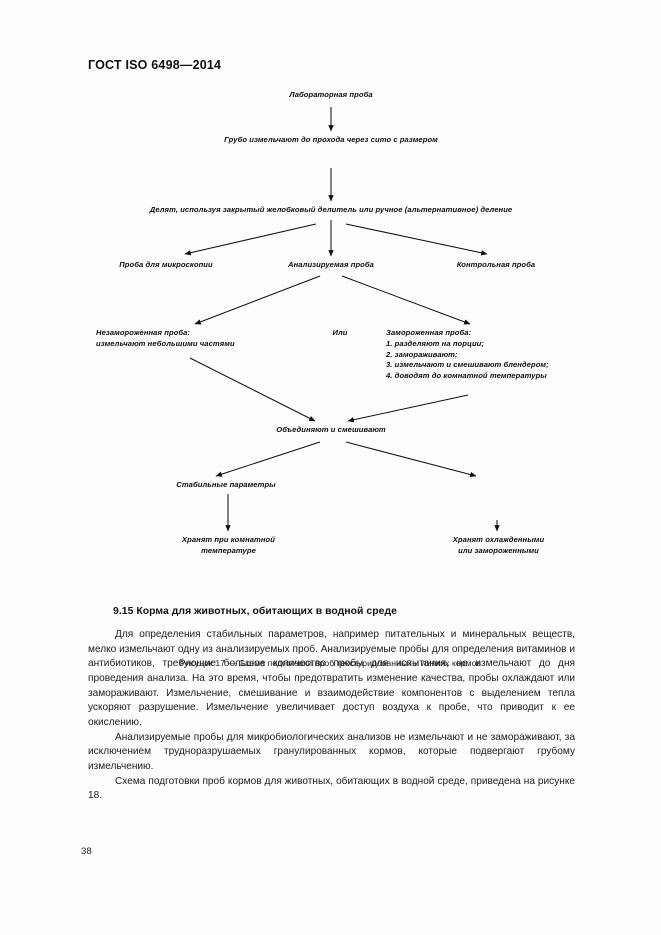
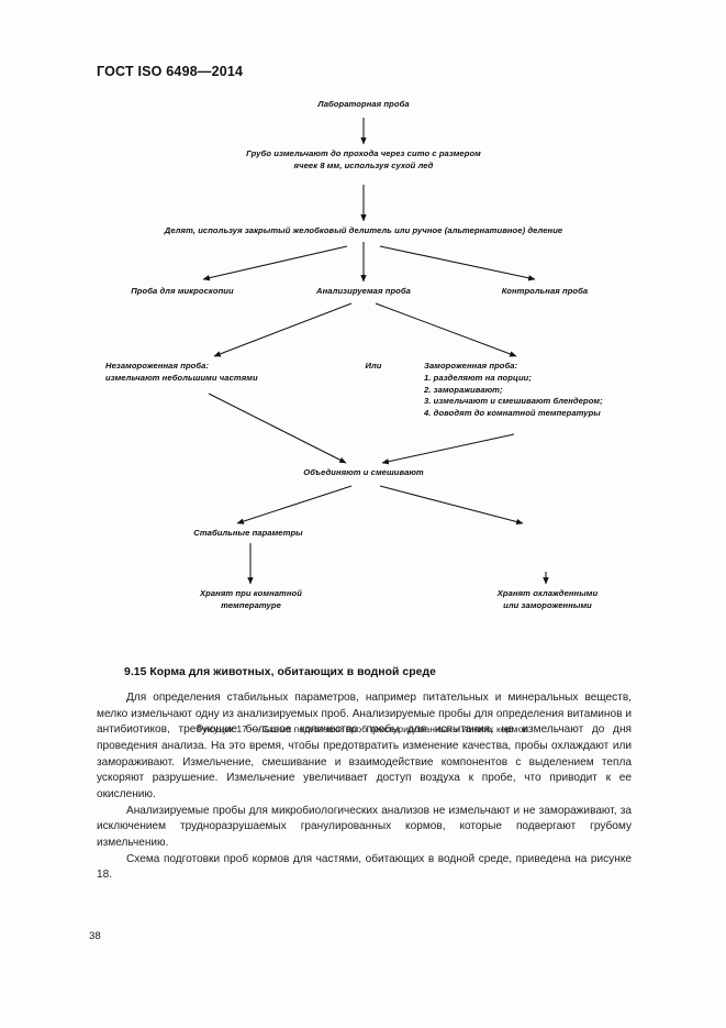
  ГОСТ ISO 6498—2014
  Лабораторная проба
  Грубо измельчают до прохода через сито с размером
+ ячеек 8 мм, используя сухой лед
  Делят, используя закрытый желобковый делитель или ручное (альтернативное) деление
  Проба для микроскопии
  Анализируемая проба
  Контрольная проба
  Незамороженная проба:
  измельчают небольшими частями
  Или
  Замороженная проба:
  1. разделяют на порции;
  2. замораживают;
  3. измельчают и смешивают блендером;
  4. доводят до комнатной температуры
  Объединяют и смешивают
  Стабильные параметры
  Хранят при комнатной
  температуре
  Хранят охлажденными
  или замороженными
  Рисунок 17 — Схема подготовки проб текстурированных и липких кормов
  9.15 Корма для животных, обитающих в водной среде
  Для определения стабильных параметров, например питательных и минеральных веществ, мелко измельчают одну из анализируемых проб. Анализируемые пробы для определения витаминов и антибиотиков, требующие большое количество пробы для испытания, не измельчают до дня проведения анализа. На это время, чтобы предотвратить изменение качества, пробы охлаждают или замораживают. Измельчение, смешивание и взаимодействие компонентов с выделением тепла ускоряют разрушение. Измельчение увеличивает доступ воздуха к пробе, что приводит к ее окислению.
  Анализируемые пробы для микробиологических анализов не измельчают и не замораживают, за исключением трудноразрушаемых гранулированных кормов, которые подвергают грубому измельчению.
- Схема подготовки проб кормов для животных, обитающих в водной среде, приведена на рисунке 18.
+ Схема подготовки проб кормов для частями, обитающих в водной среде, приведена на рисунке 18.
  38
